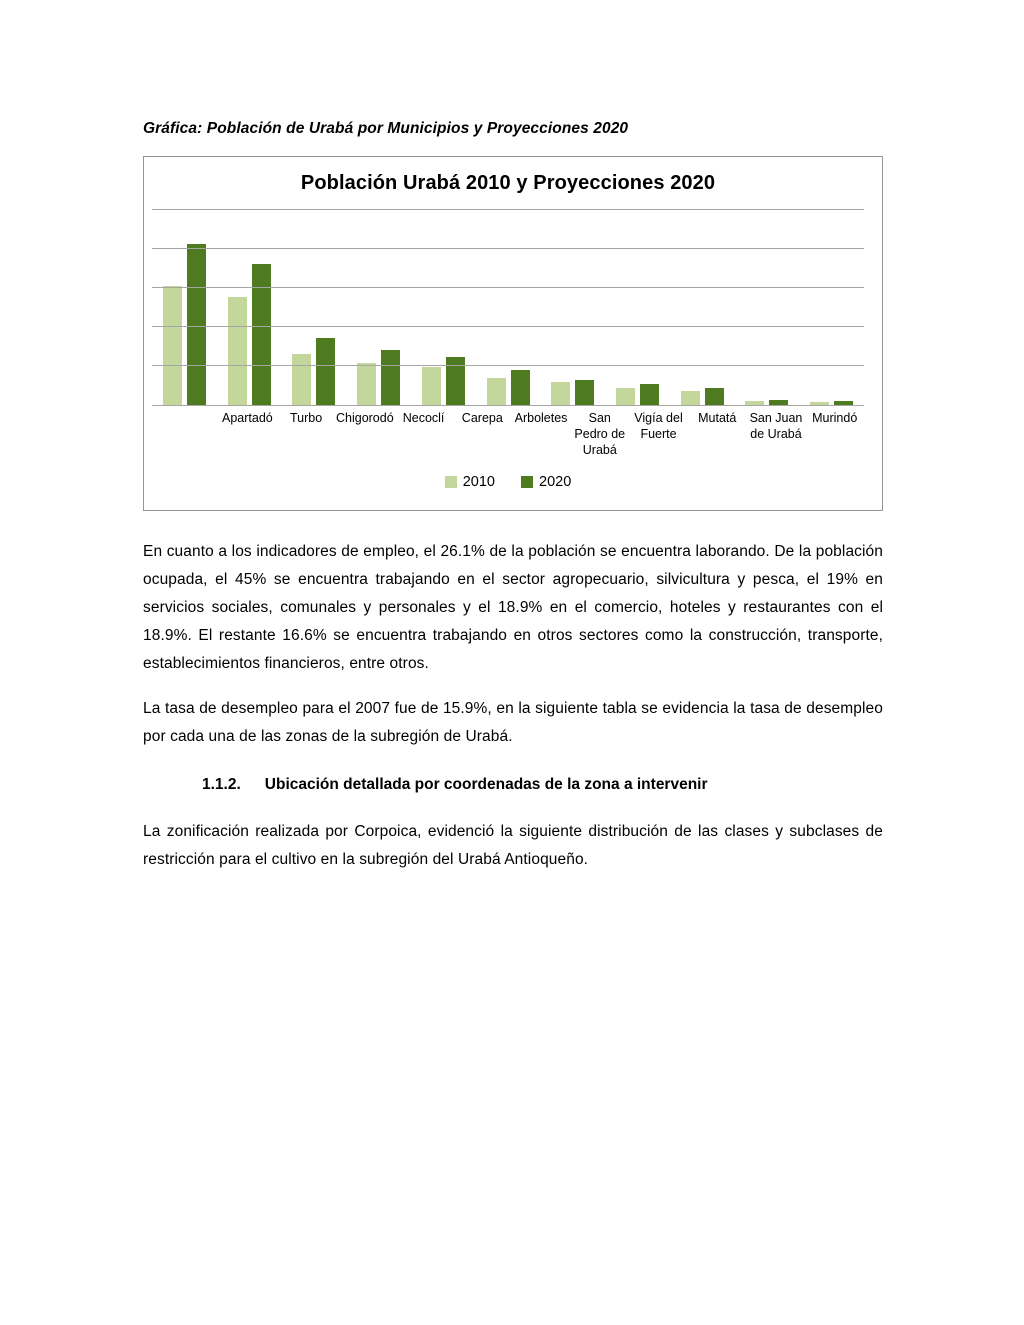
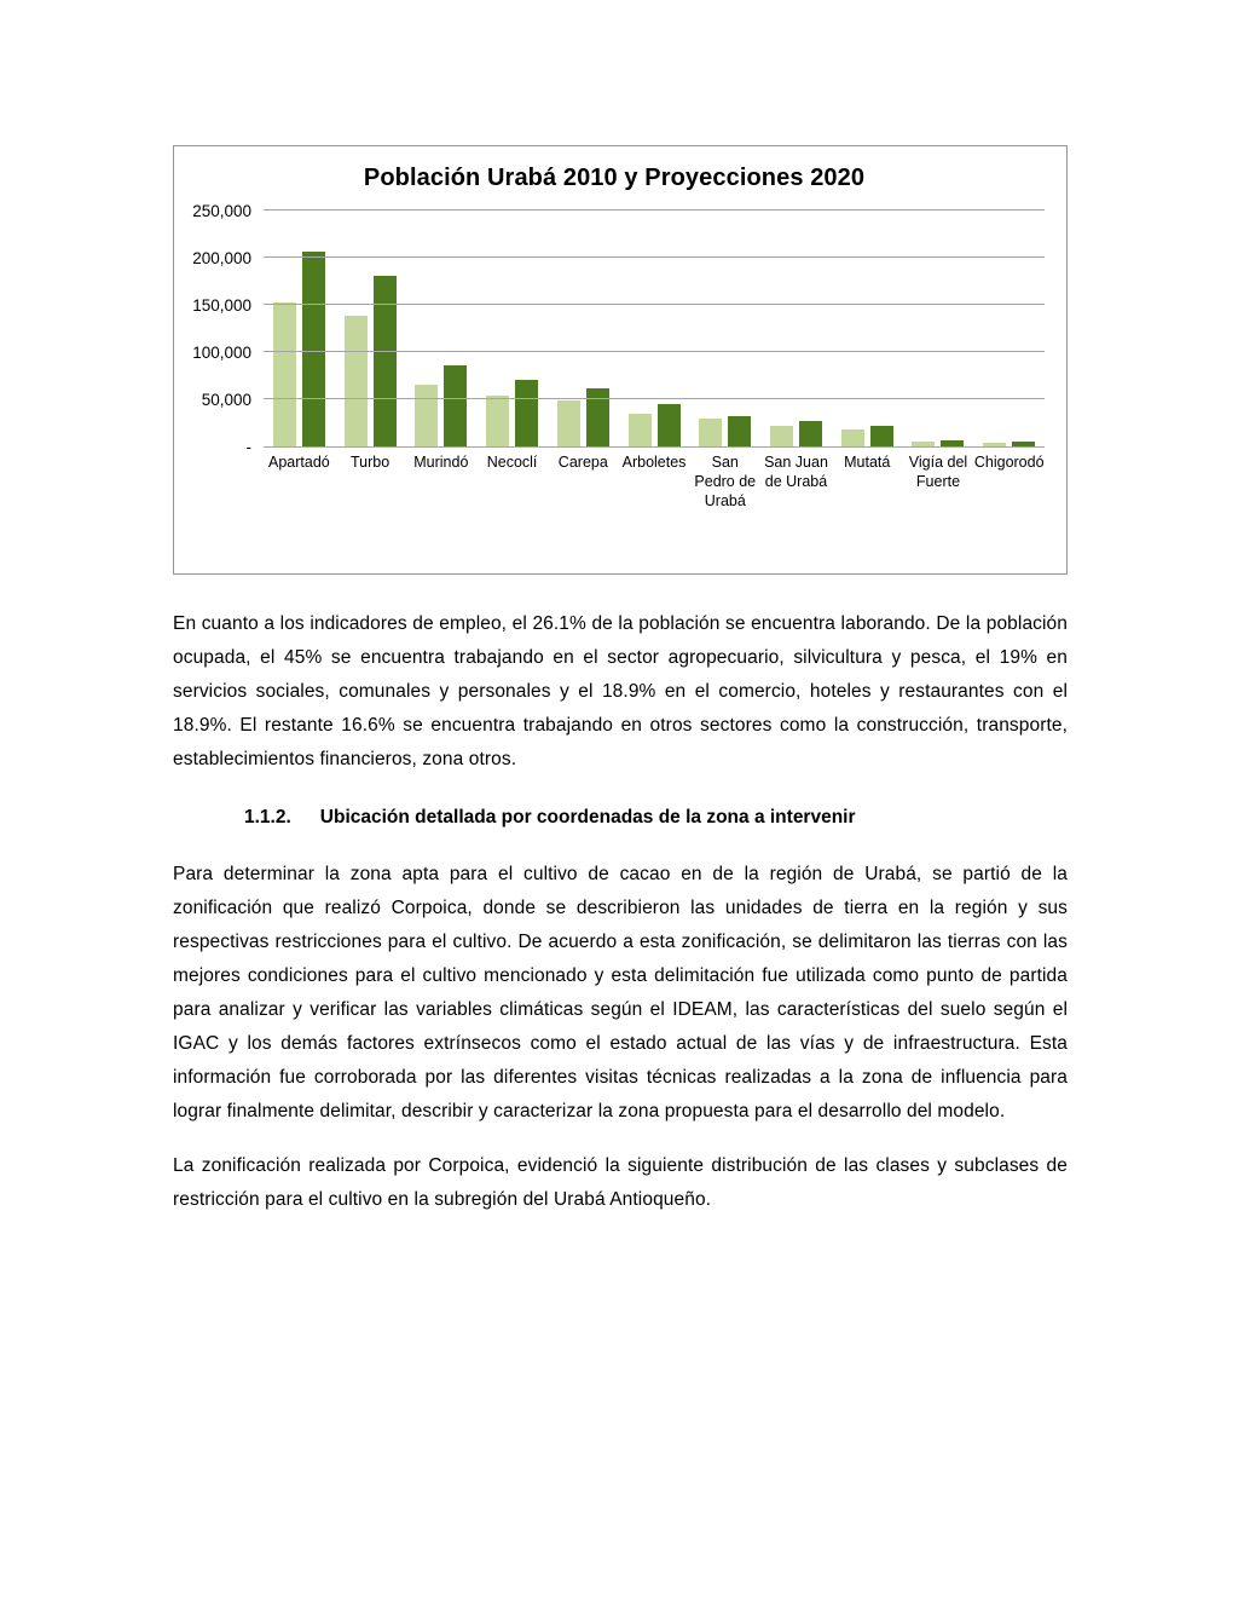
- Gráfica: Población de Urabá por Municipios y Proyecciones 2020
  Población Urabá 2010 y Proyecciones 2020
+ -
+ 50,000
+ 100,000
+ 150,000
+ 200,000
+ 250,000
  Apartadó
  Turbo
- Chigorodó
+ Murindó
  Necoclí
  Carepa
  Arboletes
  San Pedro de Urabá
- Vigía del Fuerte
+ San Juan de Urabá
  Mutatá
- San Juan de Urabá
+ Vigía del Fuerte
- Murindó
+ Chigorodó
- 2010
- 2020
- En cuanto a los indicadores de empleo, el 26.1% de la población se encuentra laborando. De la población ocupada, el 45% se encuentra trabajando en el sector agropecuario, silvicultura y pesca, el 19% en servicios sociales, comunales y personales y el 18.9% en el comercio, hoteles y restaurantes con el 18.9%. El restante 16.6% se encuentra trabajando en otros sectores como la construcción, transporte, establecimientos financieros, entre otros.
+ En cuanto a los indicadores de empleo, el 26.1% de la población se encuentra laborando. De la población ocupada, el 45% se encuentra trabajando en el sector agropecuario, silvicultura y pesca, el 19% en servicios sociales, comunales y personales y el 18.9% en el comercio, hoteles y restaurantes con el 18.9%. El restante 16.6% se encuentra trabajando en otros sectores como la construcción, transporte, establecimientos financieros, zona otros.
- La tasa de desempleo para el 2007 fue de 15.9%, en la siguiente tabla se evidencia la tasa de desempleo por cada una de las zonas de la subregión de Urabá.
  1.1.2. Ubicación detallada por coordenadas de la zona a intervenir
+ Para determinar la zona apta para el cultivo de cacao en de la región de Urabá, se partió de la zonificación que realizó Corpoica, donde se describieron las unidades de tierra en la región y sus respectivas restricciones para el cultivo. De acuerdo a esta zonificación, se delimitaron las tierras con las mejores condiciones para el cultivo mencionado y esta delimitación fue utilizada como punto de partida para analizar y verificar las variables climáticas según el IDEAM, las características del suelo según el IGAC y los demás factores extrínsecos como el estado actual de las vías y de infraestructura. Esta información fue corroborada por las diferentes visitas técnicas realizadas a la zona de influencia para lograr finalmente delimitar, describir y caracterizar la zona propuesta para el desarrollo del modelo.
  La zonificación realizada por Corpoica, evidenció la siguiente distribución de las clases y subclases de restricción para el cultivo en la subregión del Urabá Antioqueño.
